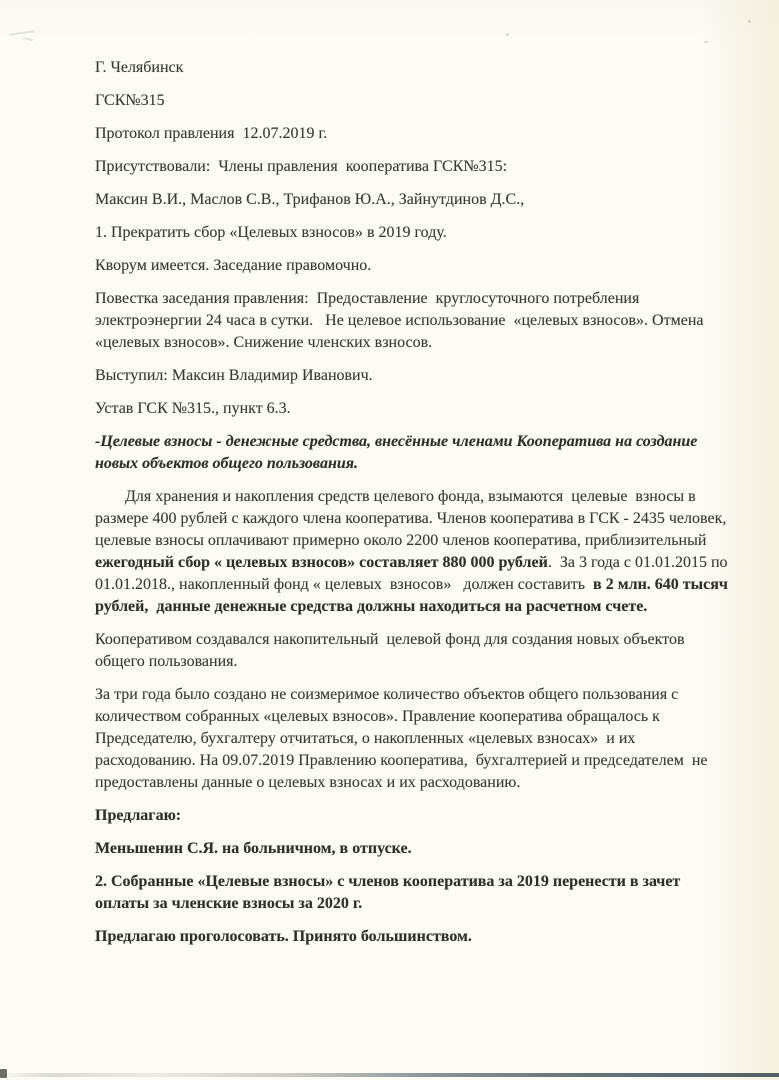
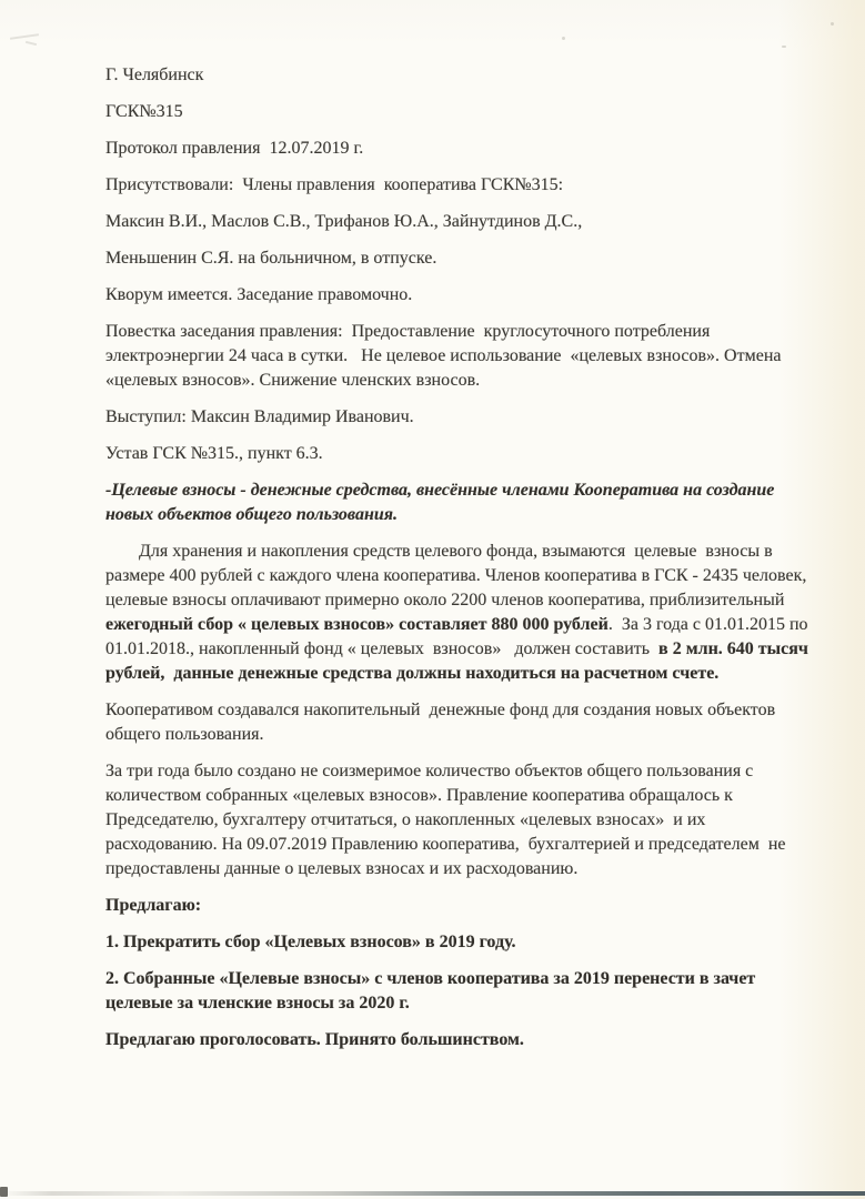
  Г. Челябинск
  ГСК№315
  Протокол правления 12.07.2019 г.
  Присутствовали: Члены правления кооператива ГСК№315:
  Максин В.И., Маслов С.В., Трифанов Ю.А., Зайнутдинов Д.С.,
- 1. Прекратить сбор «Целевых взносов» в 2019 году.
+ Меньшенин С.Я. на больничном, в отпуске.
  Кворум имеется. Заседание правомочно.
  Повестка заседания правления: Предоставление круглосуточного потребления электроэнергии 24 часа в сутки. Не целевое использование «целевых взносов». Отмена «целевых взносов». Снижение членских взносов.
  Выступил: Максин Владимир Иванович.
  Устав ГСК №315., пункт 6.3.
  -Целевые взносы - денежные средства, внесённые членами Кооператива на создание новых объектов общего пользования.
  Для хранения и накопления средств целевого фонда, взымаются целевые взносы в размере 400 рублей с каждого члена кооператива. Членов кооператива в ГСК - 2435 человек, целевые взносы оплачивают примерно около 2200 членов кооператива, приблизительный ежегодный сбор « целевых взносов» составляет 880 000 рублей. За 3 года с 01.01.2015 по 01.01.2018., накопленный фонд « целевых взносов» должен составить в 2 млн. 640 тысяч рублей, данные денежные средства должны находиться на расчетном счете.
- Кооперативом создавался накопительный целевой фонд для создания новых объектов общего пользования.
+ Кооперативом создавался накопительный денежные фонд для создания новых объектов общего пользования.
  За три года было создано не соизмеримое количество объектов общего пользования с количеством собранных «целевых взносов». Правление кооператива обращалось к Председателю, бухгалтеру отчитаться, о накопленных «целевых взносах» и их расходованию. На 09.07.2019 Правлению кооператива, бухгалтерией и председателем не предоставлены данные о целевых взносах и их расходованию.
  Предлагаю:
- Меньшенин С.Я. на больничном, в отпуске.
+ 1. Прекратить сбор «Целевых взносов» в 2019 году.
- 2. Собранные «Целевые взносы» с членов кооператива за 2019 перенести в зачет оплаты за членские взносы за 2020 г.
+ 2. Собранные «Целевые взносы» с членов кооператива за 2019 перенести в зачет целевые за членские взносы за 2020 г.
  Предлагаю проголосовать. Принято большинством.
